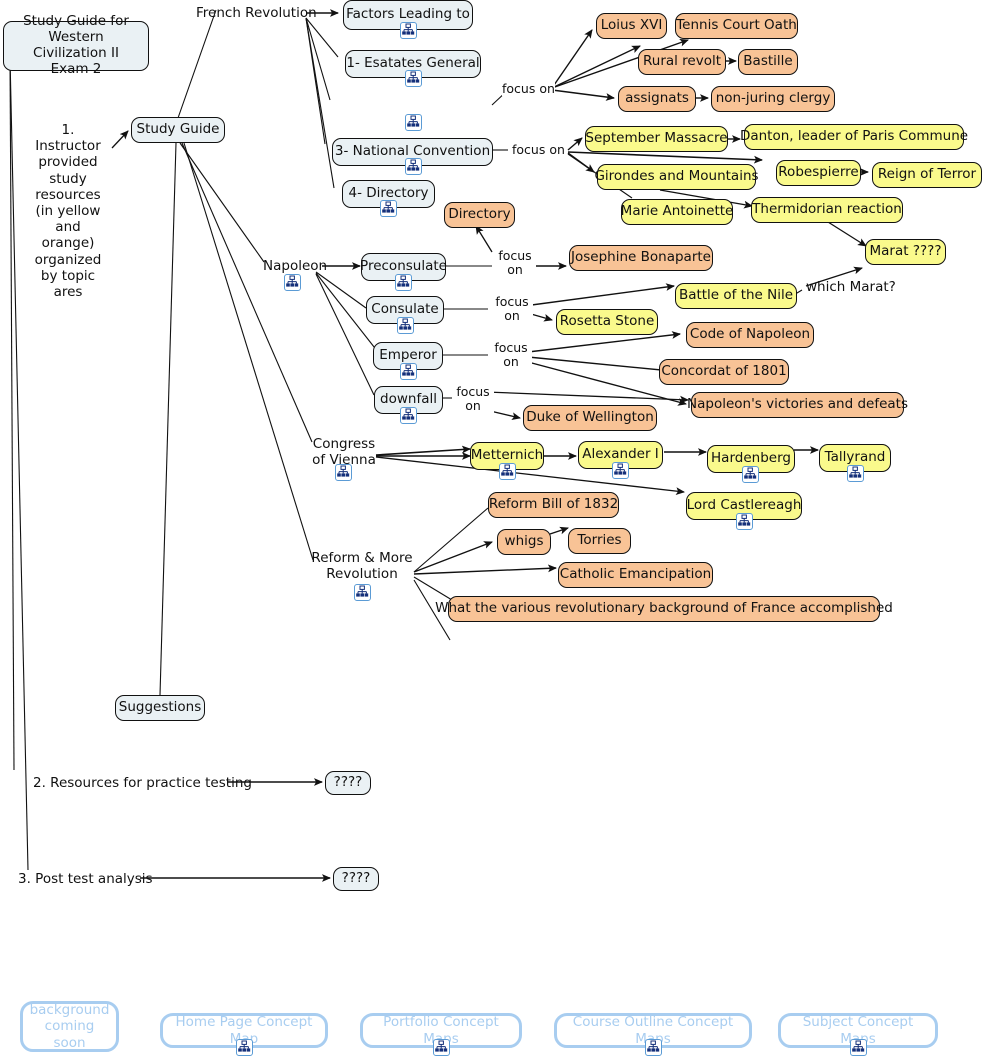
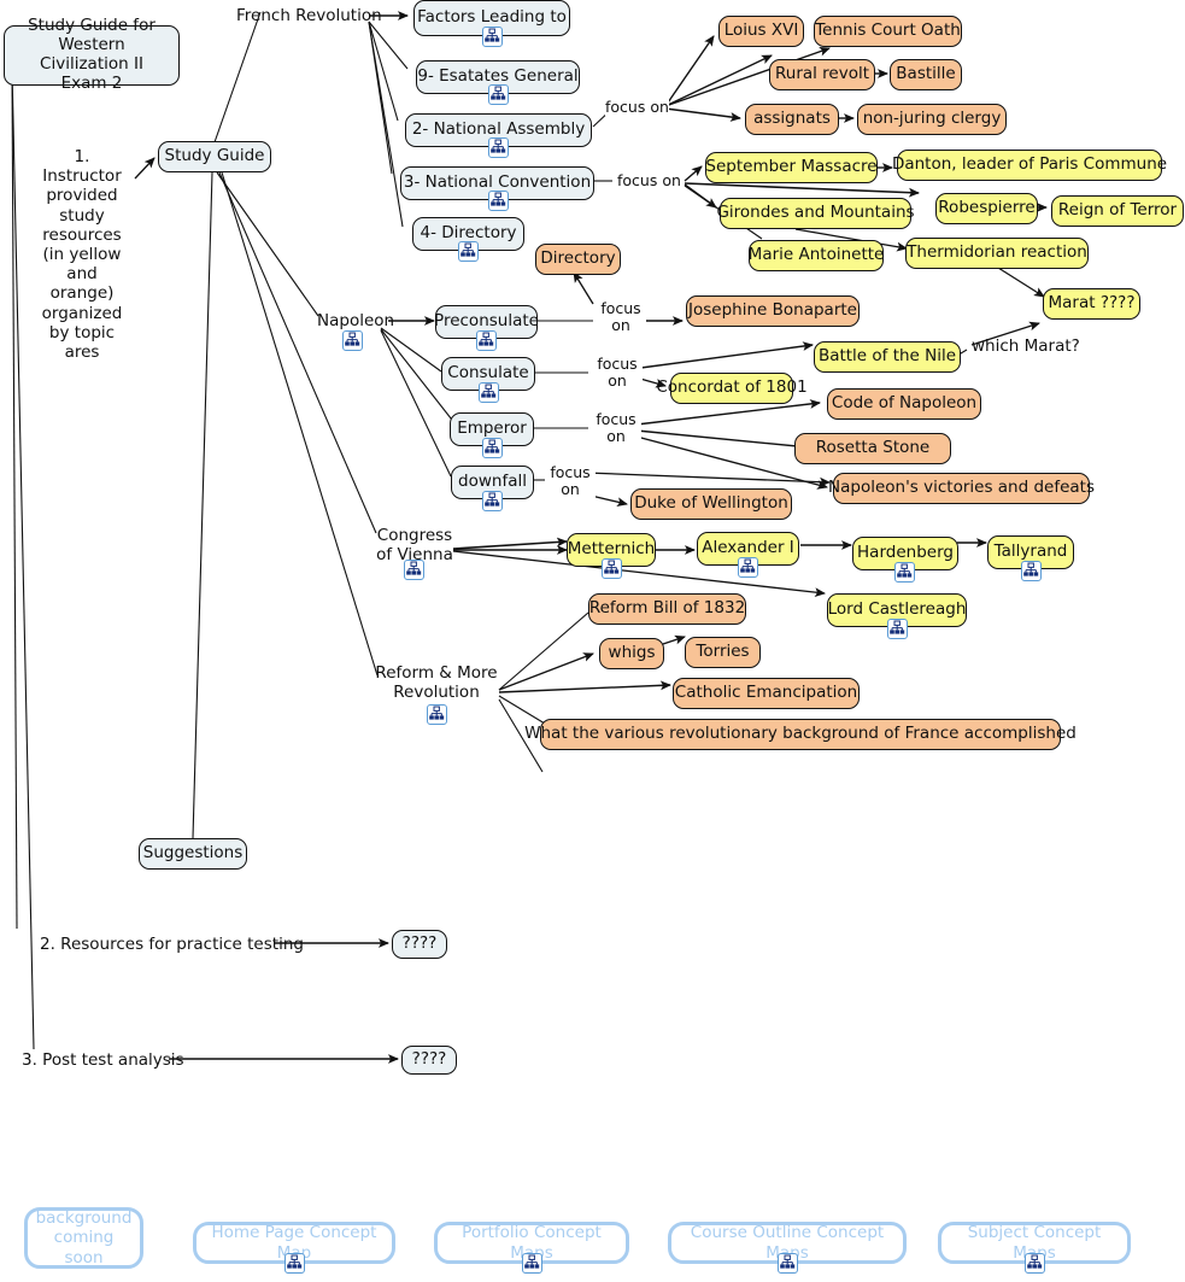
  Study Guide for
  Western Civilization II
  Exam 2
  1. Instructor provided study resources (in yellow and orange) organized by topic ares
  Study Guide
  French Revolution
  Factors Leading to
- 1- Esatates General
+ 9- Esatates General
+ 2- National Assembly
  3- National Convention
  4- Directory
  focus on
  focus on
  Loius XVI
  Tennis Court Oath
  Rural revolt
  Bastille
  assignats
  non-juring clergy
  September Massacre
  Danton, leader of Paris Commune
  Girondes and Mountains
  Robespierre
  Reign of Terror
  Marie Antoinette
  Thermidorian reaction
  Marat ????
  which Marat?
  Directory
  Napoleon
  Preconsulate
  Consulate
  Emperor
  downfall
  focus
  on
  focus
  on
  focus
  on
  focus
  on
  Josephine Bonaparte
  Battle of the Nile
- Rosetta Stone
+ Concordat of 1801
  Code of Napoleon
- Concordat of 1801
+ Rosetta Stone
  Napoleon's victories and defeats
  Duke of Wellington
  Congress
  of Vienna
  Metternich
  Alexander I
  Hardenberg
  Tallyrand
  Lord Castlereagh
  Reform & More
  Revolution
  Reform Bill of 1832
  whigs
  Torries
  Catholic Emancipation
  What the various revolutionary background of France accomplished
  Suggestions
  2. Resources for practice testing
  ????
  3. Post test analysis
  ????
  background coming soon
  Home Page Concept Mp
  Portfolio Concept Ms
  Course Outline Concept Ms
  Subject Concept Ms
